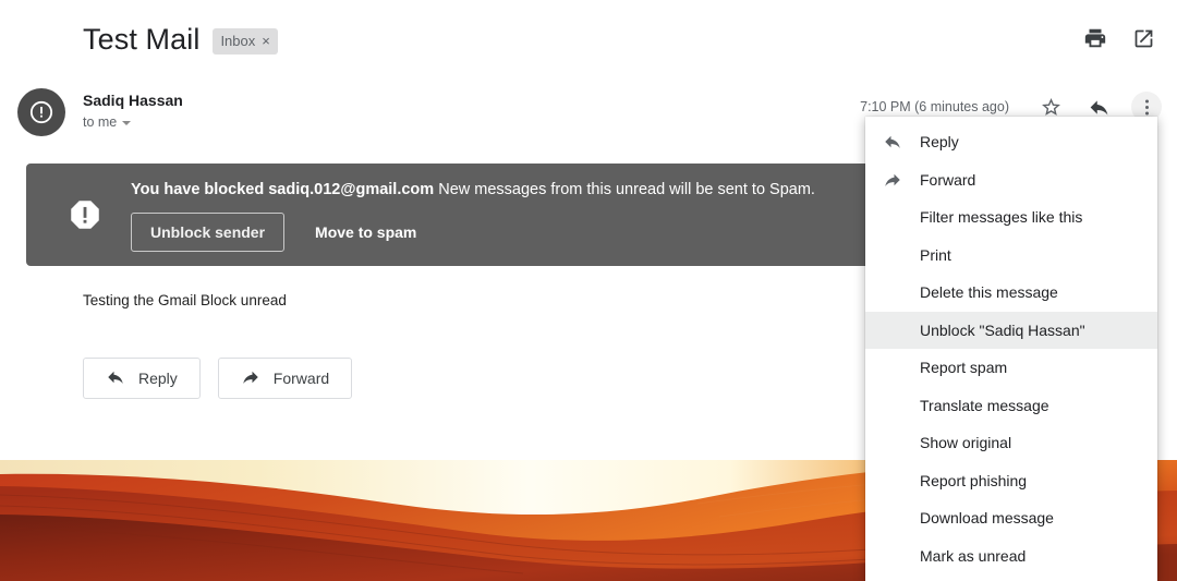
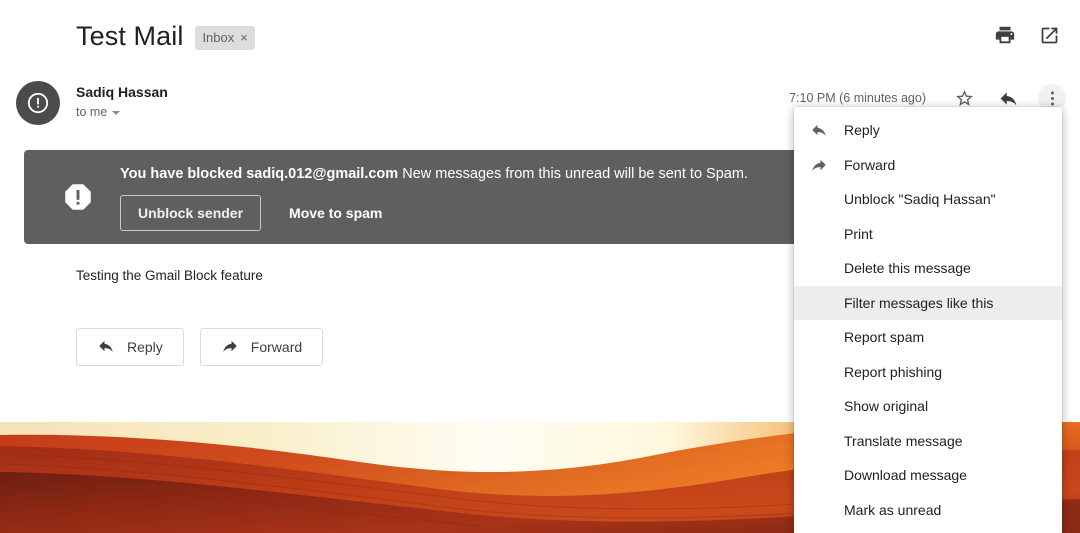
  Test Mail
  Inbox
  ×
  Sadiq Hassan
  to me
  7:10 PM (6 minutes ago)
  You have blocked sadiq.012@gmail.com New messages from this unread will be sent to Spam.
  Unblock sender
  Move to spam
- Testing the Gmail Block unread
+ Testing the Gmail Block feature
  Reply
  Forward
  Reply
  Forward
- Filter messages like this
+ Unblock "Sadiq Hassan"
  Print
  Delete this message
- Unblock "Sadiq Hassan"
+ Filter messages like this
  Report spam
- Translate message
+ Report phishing
  Show original
- Report phishing
+ Translate message
  Download message
  Mark as unread
